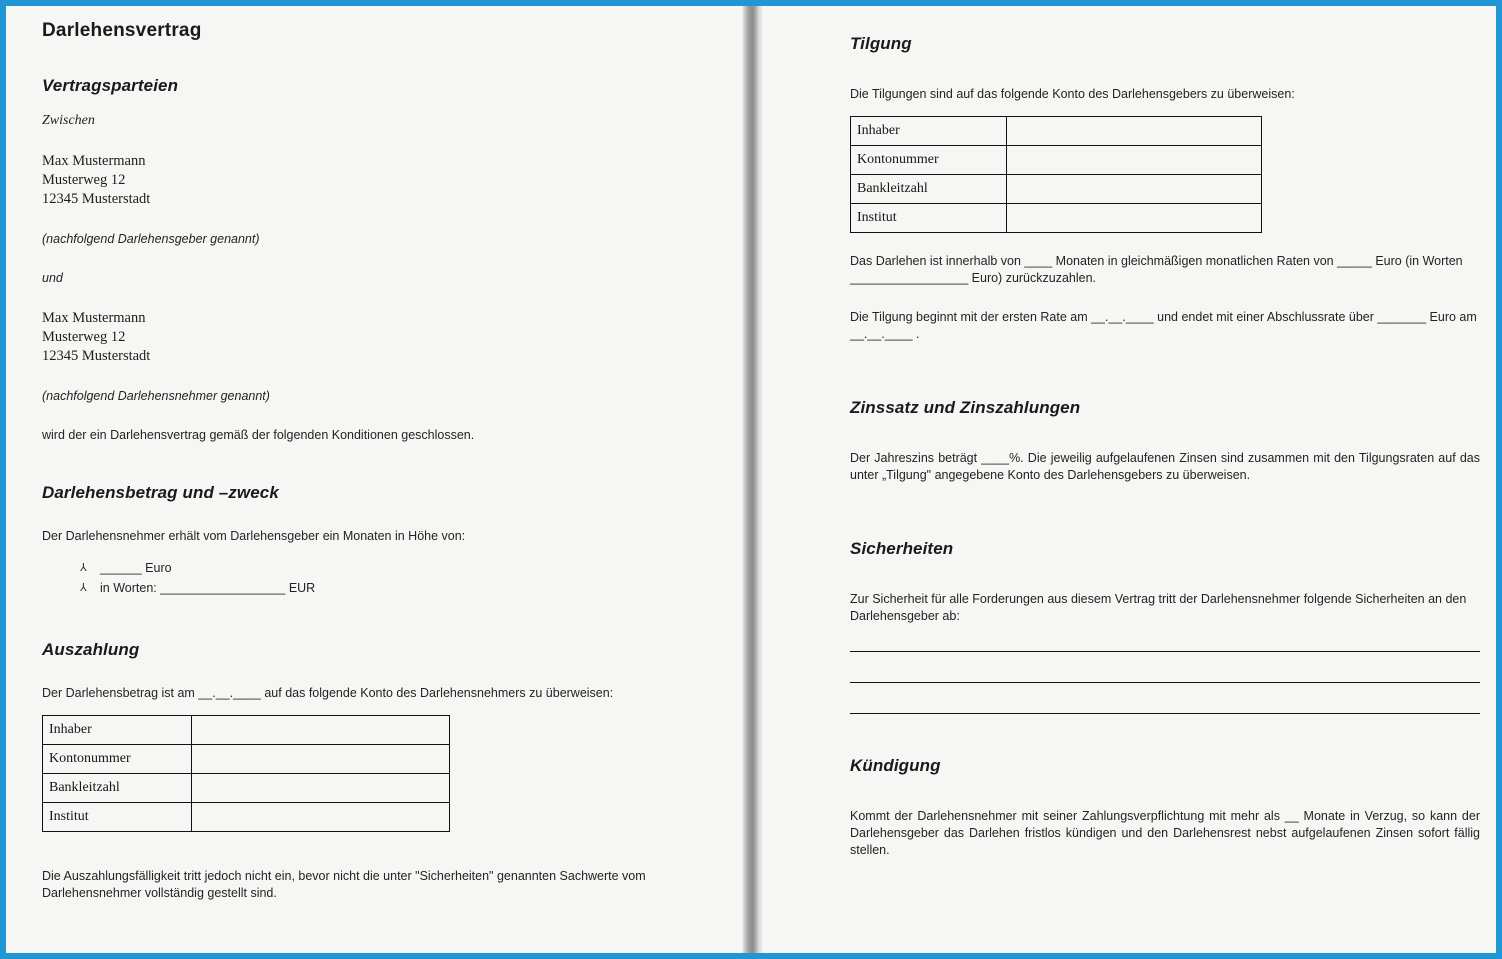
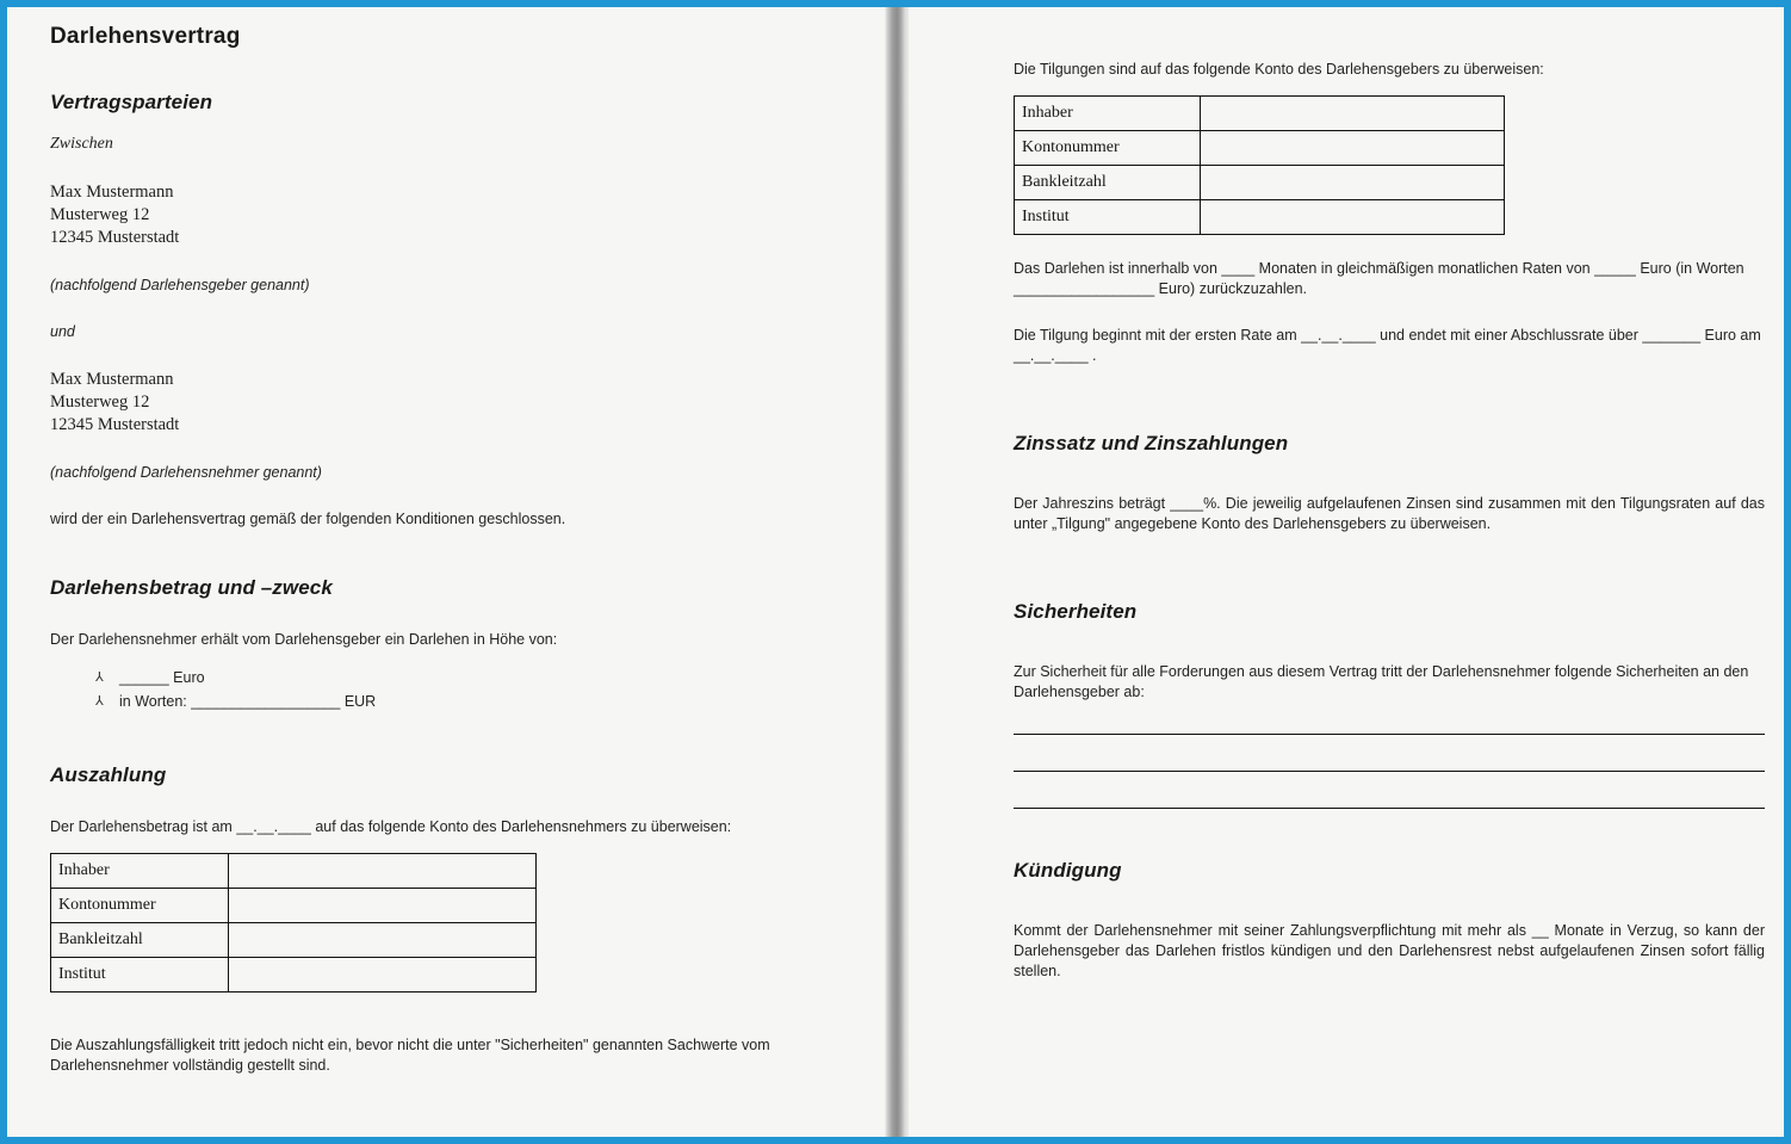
  Darlehensvertrag
  Vertragsparteien
  Zwischen
  Max Mustermann
  Musterweg 12
  12345 Musterstadt
  (nachfolgend Darlehensgeber genannt)
  und
  Max Mustermann
  Musterweg 12
  12345 Musterstadt
  (nachfolgend Darlehensnehmer genannt)
  wird der ein Darlehensvertrag gemäß der folgenden Konditionen geschlossen.
  Darlehensbetrag und –zweck
- Der Darlehensnehmer erhält vom Darlehensgeber ein Monaten in Höhe von:
+ Der Darlehensnehmer erhält vom Darlehensgeber ein Darlehen in Höhe von:
  ⅄
  ______ Euro
  ⅄
  in Worten: __________________ EUR
  Auszahlung
  Der Darlehensbetrag ist am __.__.____ auf das folgende Konto des Darlehensnehmers zu überweisen:
  Inhaber
  Kontonummer
  Bankleitzahl
  Institut
  Die Auszahlungsfälligkeit tritt jedoch nicht ein, bevor nicht die unter "Sicherheiten" genannten Sachwerte vom Darlehensnehmer vollständig gestellt sind.
- Tilgung
  Die Tilgungen sind auf das folgende Konto des Darlehensgebers zu überweisen:
  Inhaber
  Kontonummer
  Bankleitzahl
  Institut
  Das Darlehen ist innerhalb von ____ Monaten in gleichmäßigen monatlichen Raten von _____ Euro (in Worten _________________ Euro) zurückzuzahlen.
  Die Tilgung beginnt mit der ersten Rate am __.__.____ und endet mit einer Abschlussrate über _______ Euro am __.__.____ .
  Zinssatz und Zinszahlungen
  Der Jahreszins beträgt ____%. Die jeweilig aufgelaufenen Zinsen sind zusammen mit den Tilgungsraten auf das unter „Tilgung" angegebene Konto des Darlehensgebers zu überweisen.
  Sicherheiten
  Zur Sicherheit für alle Forderungen aus diesem Vertrag tritt der Darlehensnehmer folgende Sicherheiten an den Darlehensgeber ab:
  Kündigung
  Kommt der Darlehensnehmer mit seiner Zahlungsverpflichtung mit mehr als __ Monate in Verzug, so kann der Darlehensgeber das Darlehen fristlos kündigen und den Darlehensrest nebst aufgelaufenen Zinsen sofort fällig stellen.
